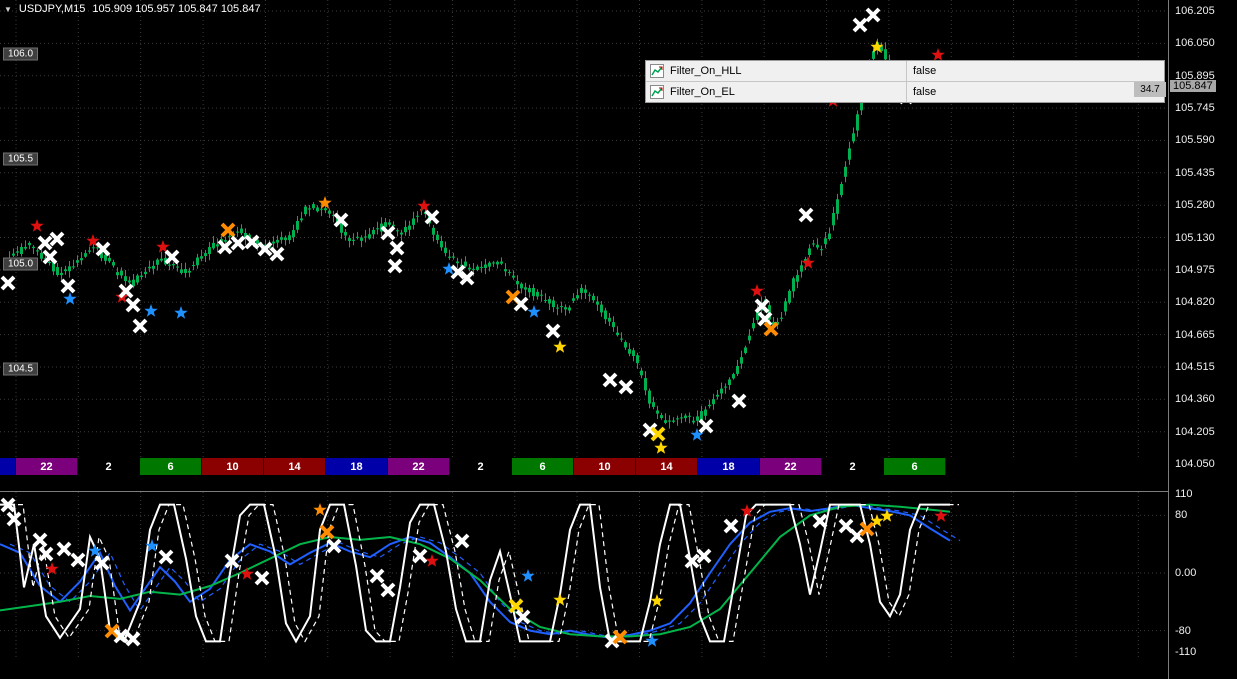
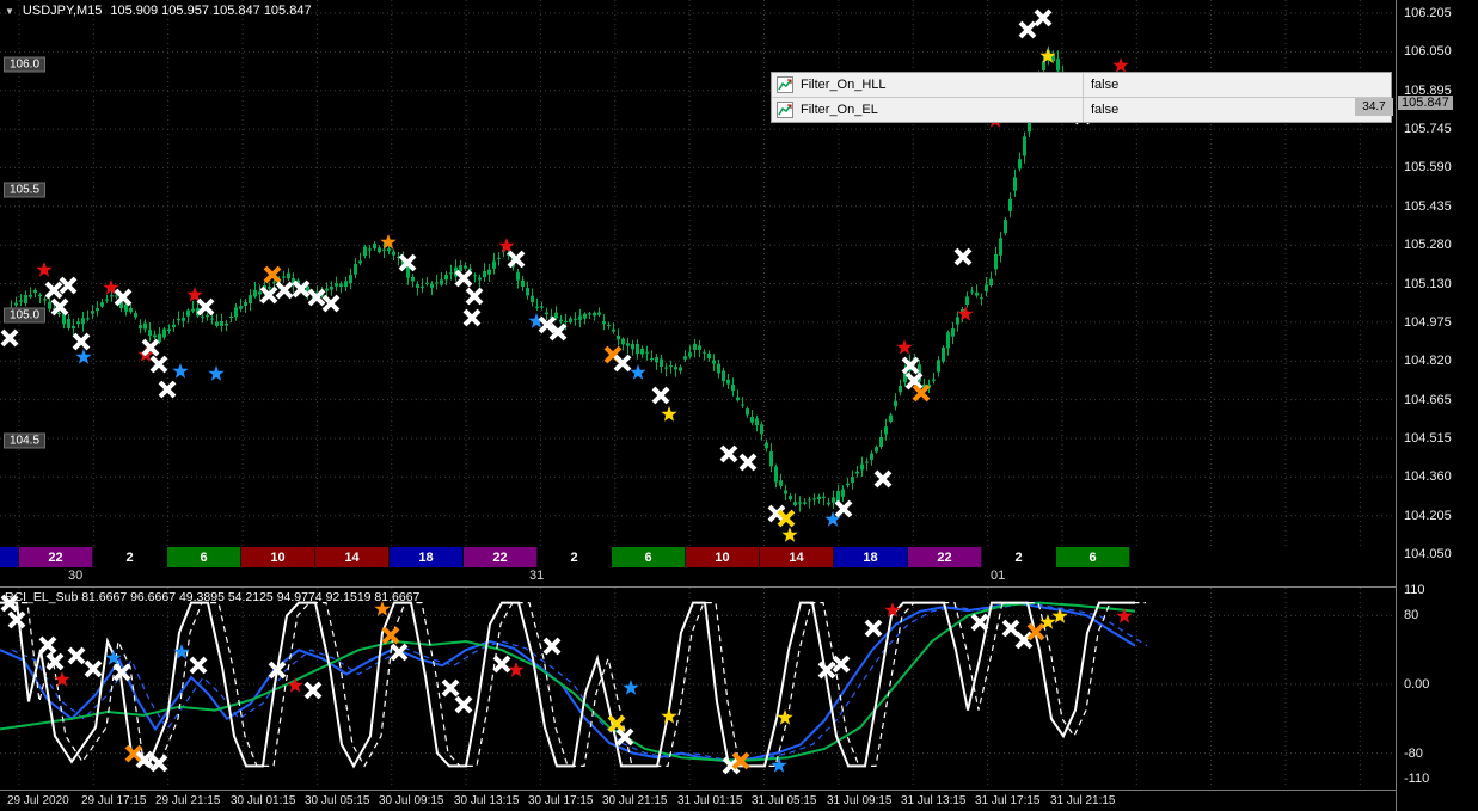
  106.0
  105.5
  105.0
  104.5
  ▼
  USDJPY,M15
  105.909 105.957 105.847 105.847
  Filter_On_HLL
  false
  Filter_On_EL
  false
  34.7
  22
  2
  6
  10
  14
  18
  22
  2
  6
  10
  14
  18
  22
  2
  6
+ 30
+ 31
+ 01
+ RCI_EL_Sub 81.6667 96.6667 49.3895 54.2125 94.9774 92.1519 81.6667
+ 29 Jul 2020
+ 29 Jul 17:15
+ 29 Jul 21:15
+ 30 Jul 01:15
+ 30 Jul 05:15
+ 30 Jul 09:15
+ 30 Jul 13:15
+ 30 Jul 17:15
+ 30 Jul 21:15
+ 31 Jul 01:15
+ 31 Jul 05:15
+ 31 Jul 09:15
+ 31 Jul 13:15
+ 31 Jul 17:15
+ 31 Jul 21:15
  106.205
  106.050
  105.895
  105.745
  105.590
  105.435
  105.280
  105.130
  104.975
  104.820
  104.665
  104.515
  104.360
  104.205
  104.050
  105.847
  110
  80
  0.00
  -80
  -110
